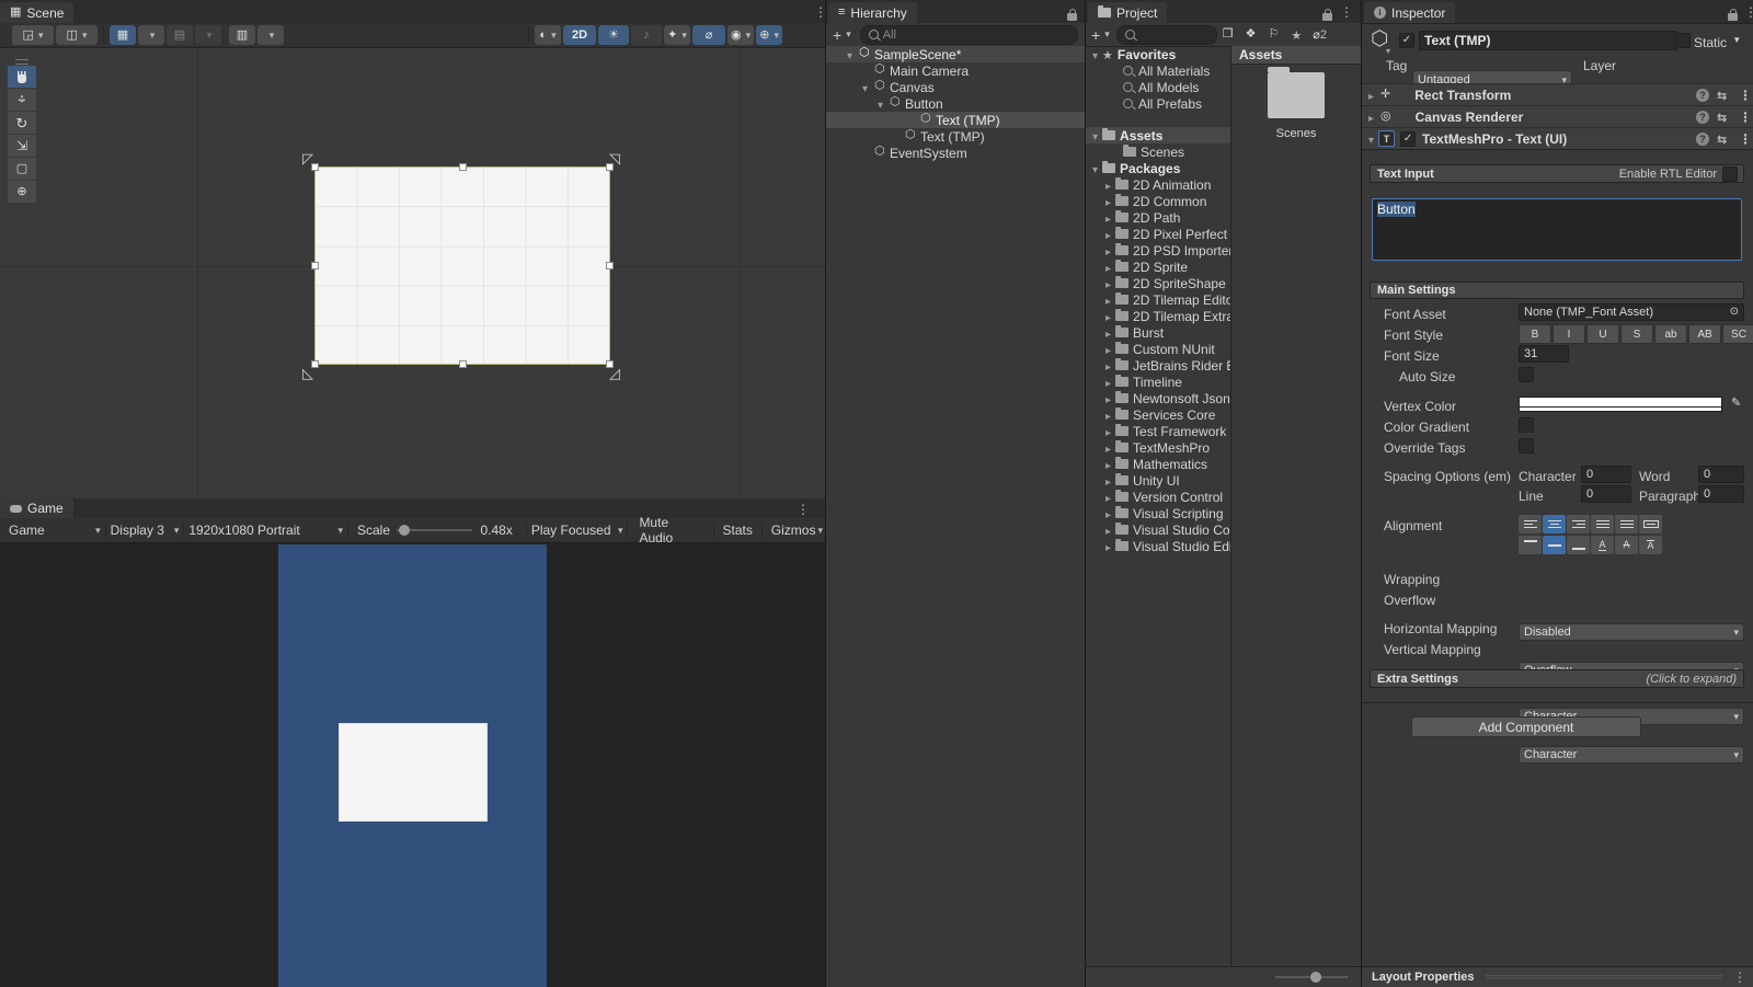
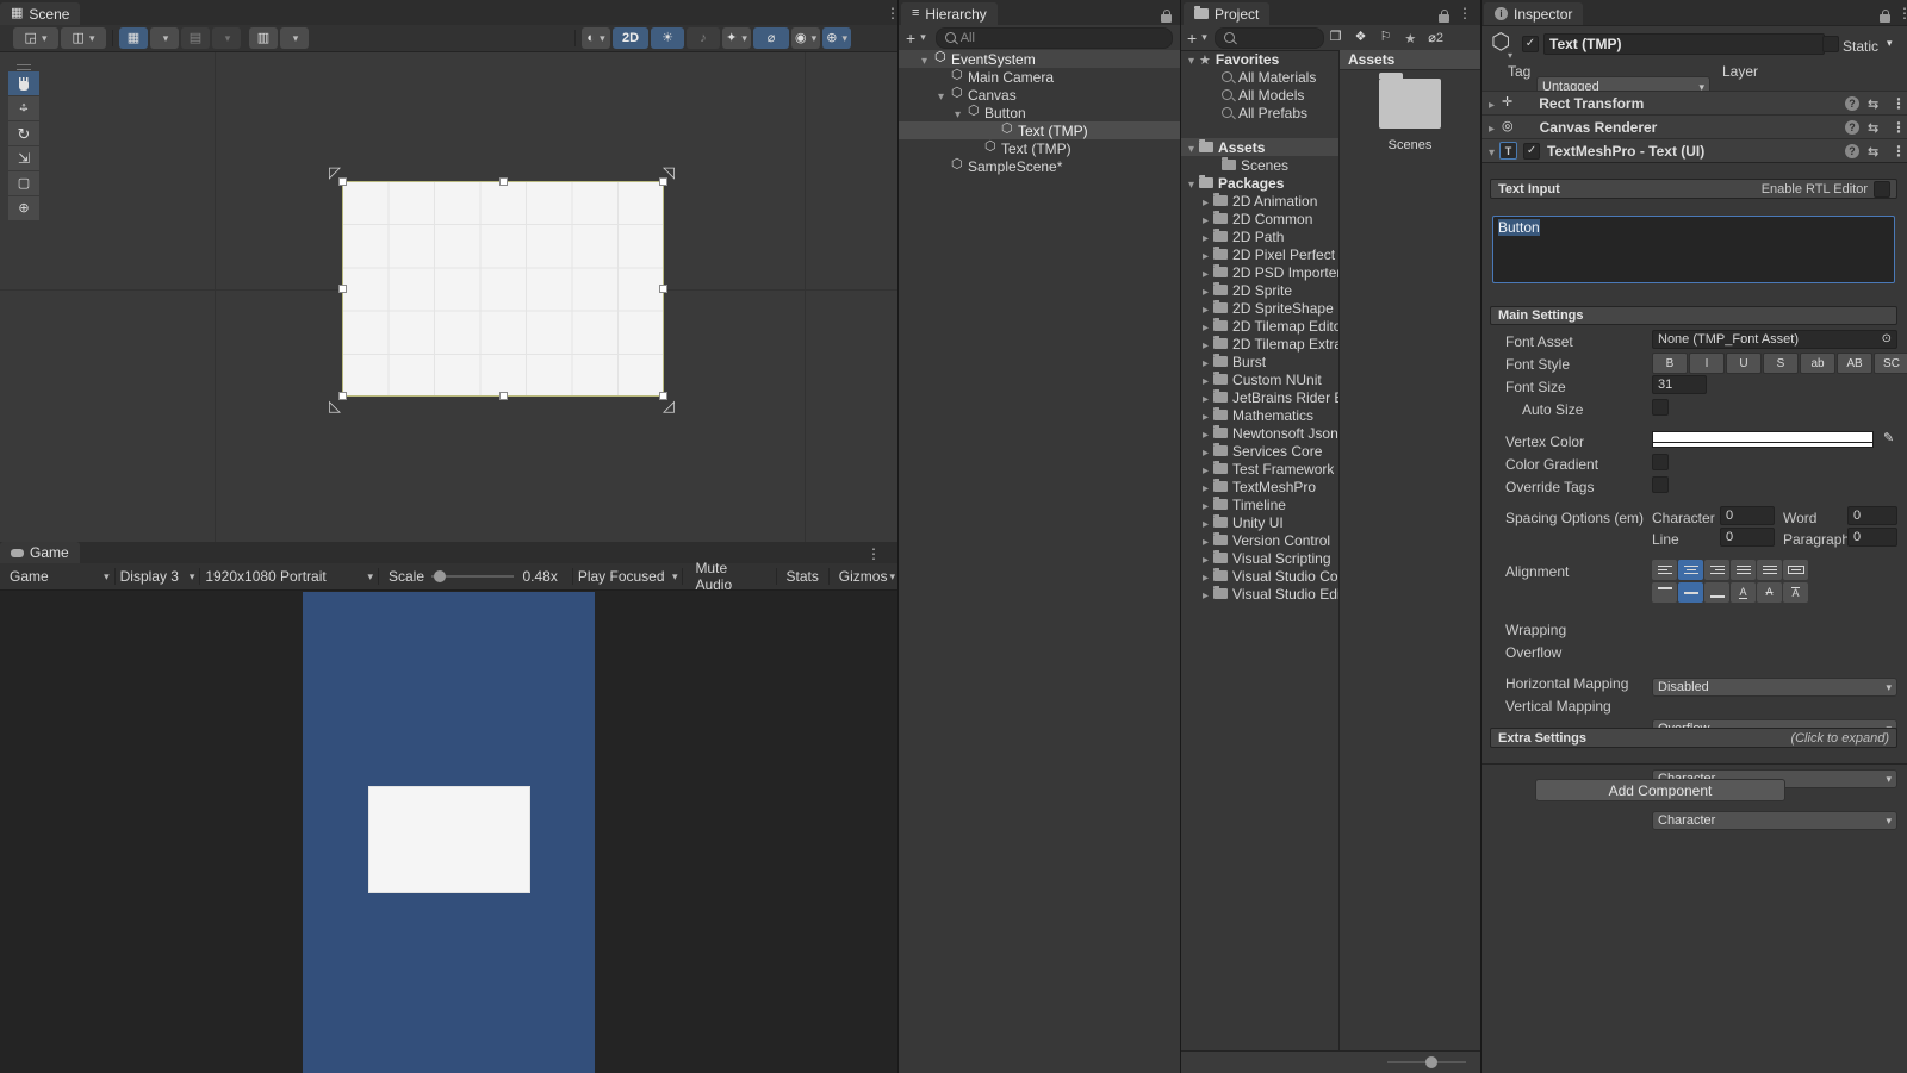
  ▦
  Scene
  ◲
  ◫
  ▦
  ▤
  ▥
  ◐
  2D
  ☀
  ♪
  ✦
  ⌀
  ◉
  ⊕
  ◸
  ◹
  ◺
  ◿
  ↻
  ⇲
  ▢
  ⊕
  Game
  Game
  Display 3
  1920x1080 Portrait
  Scale
  0.48x
  Play Focused
  Mute Audio
  Stats
  Gizmos
  ≡
  Hierarchy
  +
  All
- SampleScene*
+ EventSystem
  Main Camera
  Canvas
  Button
  Text (TMP)
  Text (TMP)
- EventSystem
+ SampleScene*
  Project
  +
  ❐
  ❖
  ⚐
  ⌀2
  Favorites
  All Materials
  All Models
  All Prefabs
  Assets
  Scenes
  Packages
  2D Animation
  2D Common
  2D Path
  2D Pixel Perfect
  2D PSD Importe
  2D Sprite
  2D SpriteShape
  2D Tilemap Edito
  2D Tilemap Extra
  Burst
  Custom NUnit
  JetBrains Rider
- Timeline
+ Mathematics
  Newtonsoft Json
  Services Core
  Test Framework
  TextMeshPro
- Mathematics
+ Timeline
  Unity UI
  Version Control
  Visual Scripting
  Visual Studio Ed
  Assets
  Scenes
  Inspector
  ▾
  Text (TMP)
  Static
  ▾
  Tag
  Untagged
  Layer
  ✛
  Rect Transform
  ◎
  Canvas Renderer
  T
  TextMeshPro - Text (UI)
  Text Input
  Enable RTL Editor
  Button
  Main Settings
  Font Asset
  None (TMP_Font Asset)
  ⊙
  Font Style
  B
  I
  U
  S
  ab
  AB
  SC
  Font Size
  31
  Auto Size
  Vertex Color
  ✎
  Color Gradient
  Override Tags
  Spacing Options (em)
  Character
  0
  Word
  0
  Line
  0
  Paragraph
  0
  Alignment
  Wrapping
  Disabled
  Overflow
  Horizontal Mapping
  Vertical Mapping
  Character
  Extra Settings
  (Click to expand)
  Add Component
- Layout Properties
